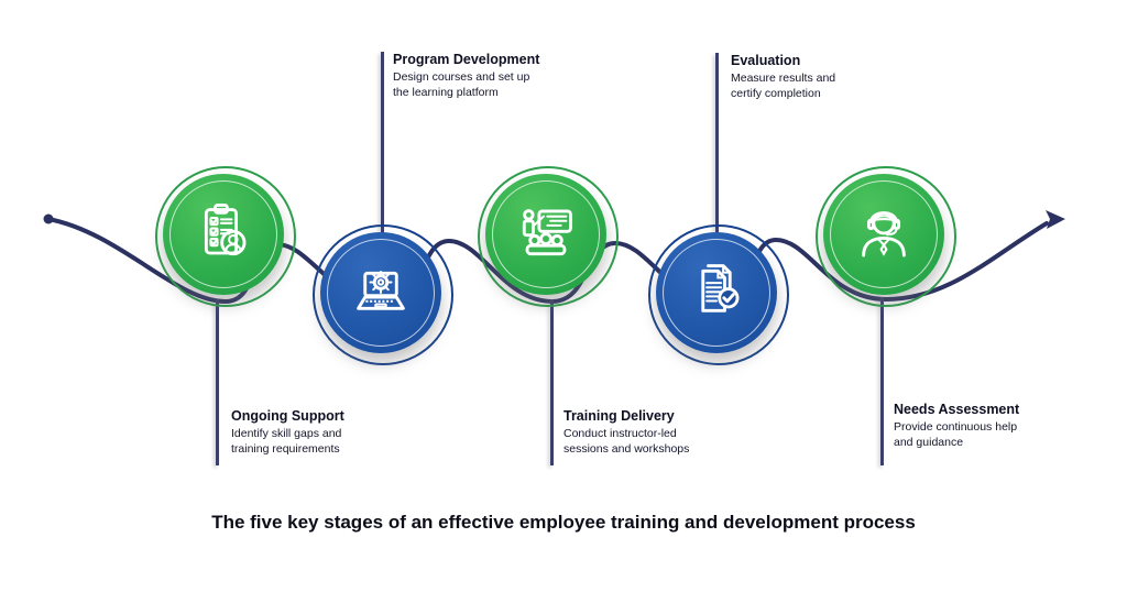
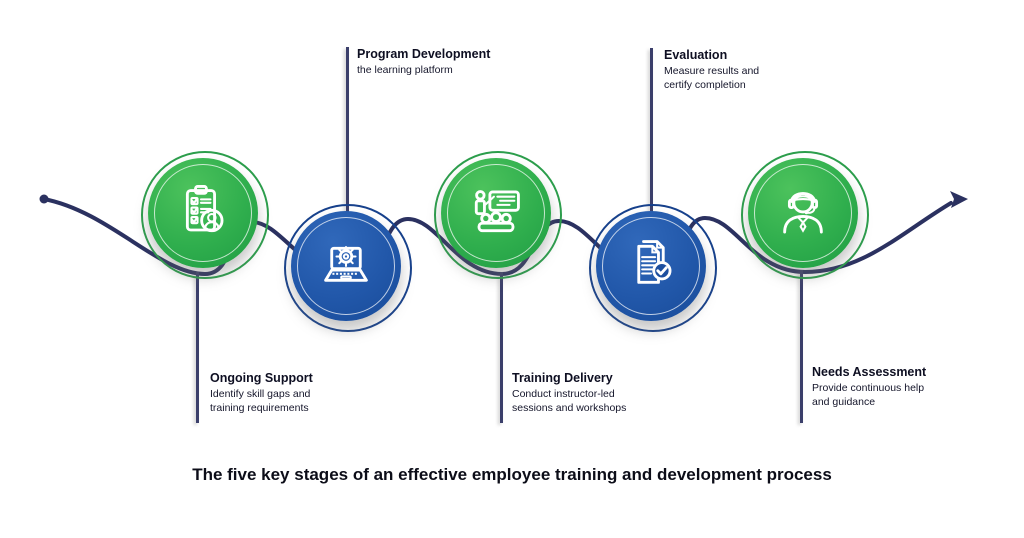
  Ongoing Support
  Identify skill gaps and
  training requirements
  Program Development
- Design courses and set up
  the learning platform
  Training Delivery
  Conduct instructor-led
  sessions and workshops
  Evaluation
  Measure results and
  certify completion
  Needs Assessment
  Provide continuous help
  and guidance
  The five key stages of an effective employee training and development process
